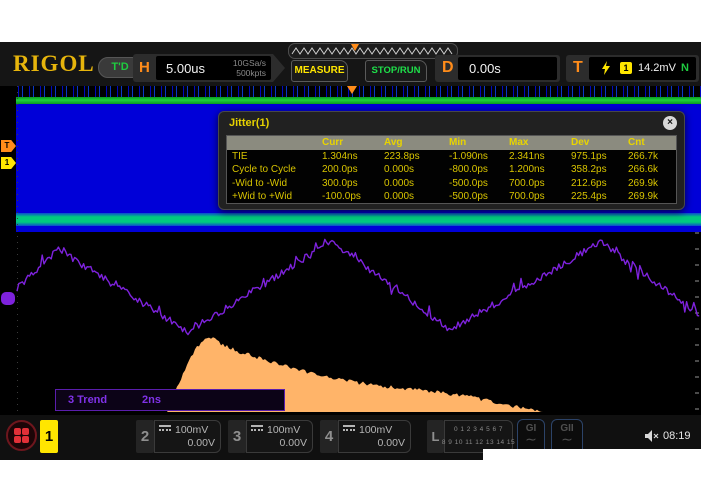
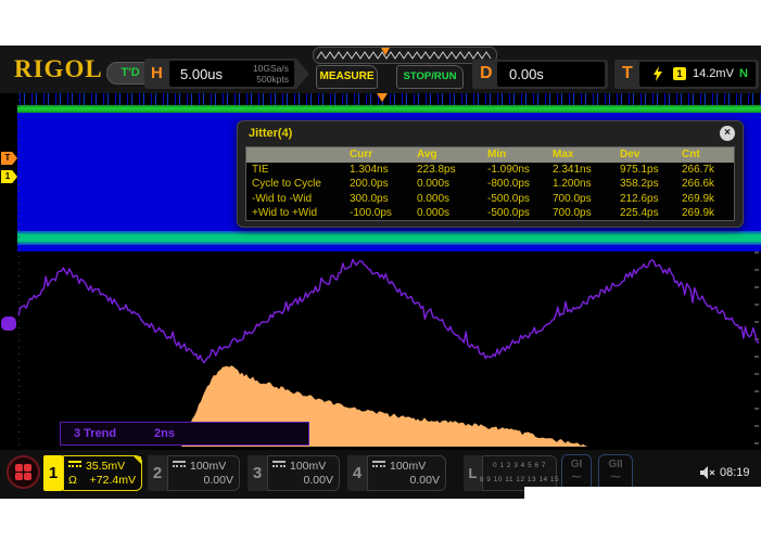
  RIGOL
  T'D
  H
  5.00us
  10GSa/s
  500kpts
  MEASURE
  STOP/RUN
  D
  0.00s
  T
  1
  14.2mV
  N
  T
  1
  3 Trend
  2ns
- Jitter(1)
+ Jitter(4)
  ×
  Curr
  Avg
  Min
  Max
  Dev
  Cnt
  TIE
  1.304ns
  223.8ps
  -1.090ns
  2.341ns
  975.1ps
  266.7k
  Cycle to Cycle
  200.0ps
  0.000s
  -800.0ps
  1.200ns
  358.2ps
  266.6k
  -Wid to -Wid
  300.0ps
  0.000s
  -500.0ps
  700.0ps
  212.6ps
  269.9k
  +Wid to +Wid
  -100.0ps
  0.000s
  -500.0ps
  700.0ps
  225.4ps
  269.9k
  1
+ 35.5mV
+ Ω
+ +72.4mV
  2
  100mV
  0.00V
  3
  100mV
  0.00V
  4
  100mV
  0.00V
  L
  GI
  ∼
  GII
  ∼
  08:19
